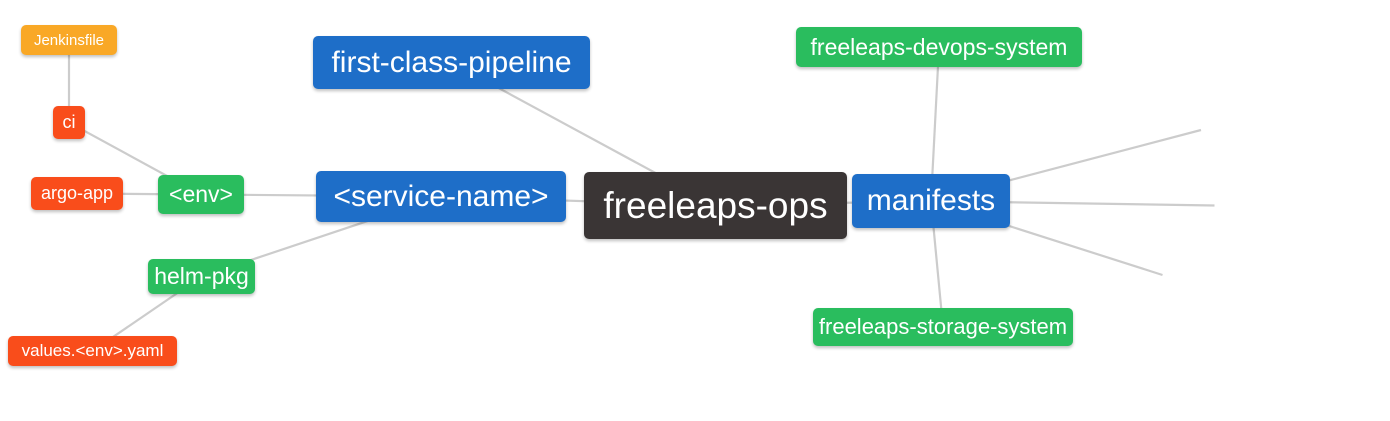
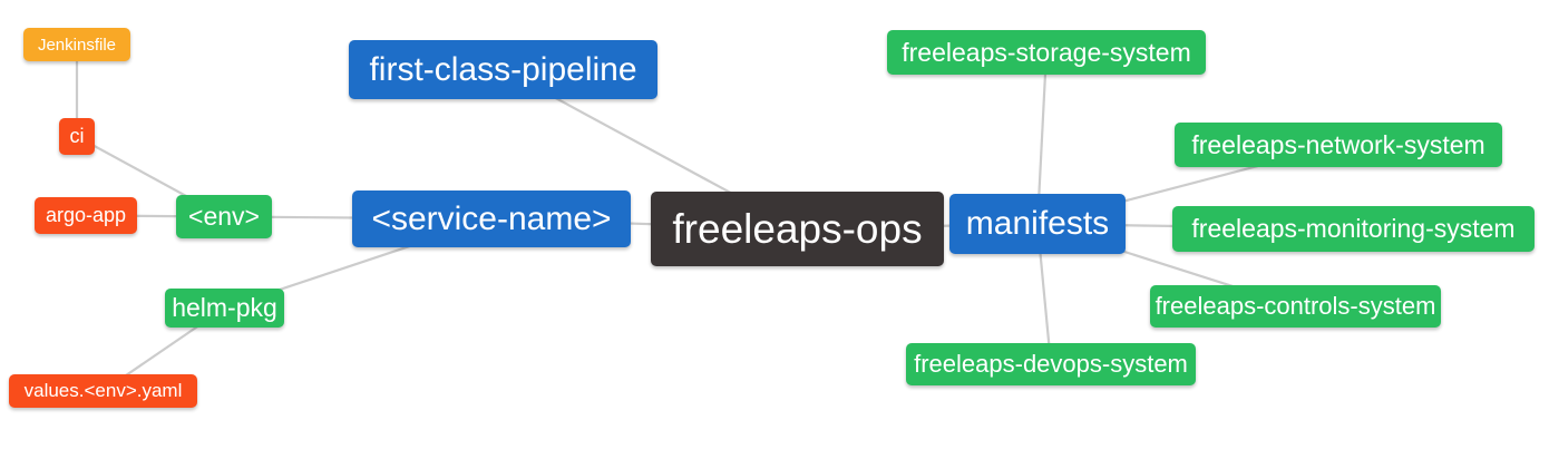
  freeleaps-ops
  first-class-pipeline
  <service-name>
  <env>
  ci
  Jenkinsfile
  argo-app
  helm-pkg
  values.<env>.yaml
  manifests
- freeleaps-devops-system
+ freeleaps-storage-system
+ freeleaps-network-system
+ freeleaps-monitoring-system
+ freeleaps-controls-system
- freeleaps-storage-system
+ freeleaps-devops-system
